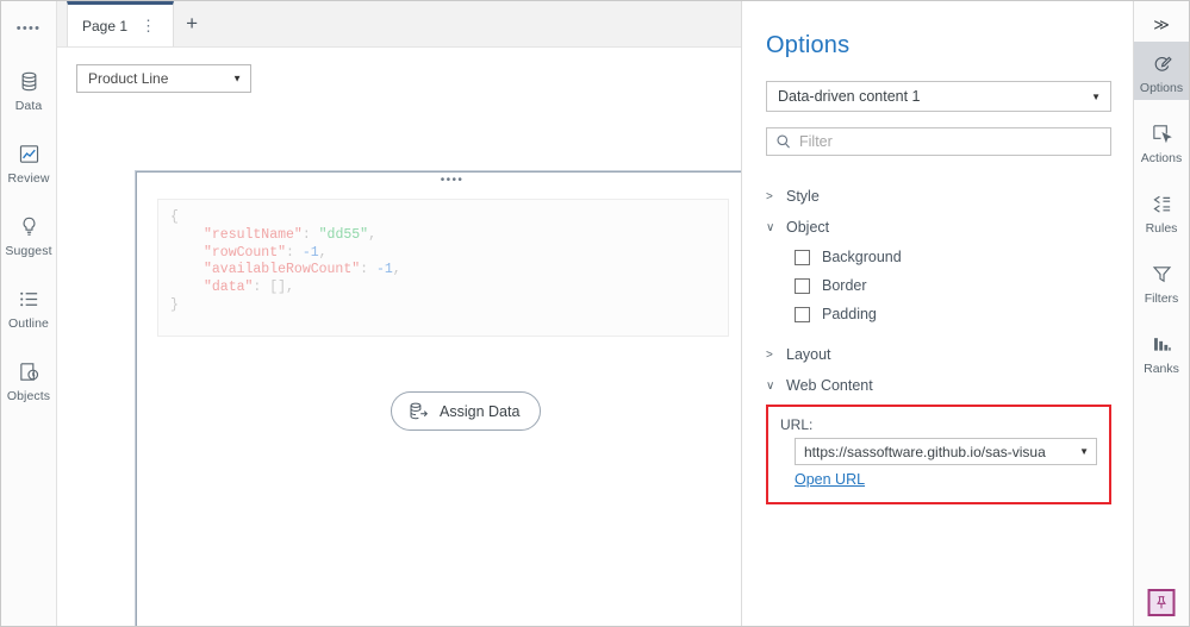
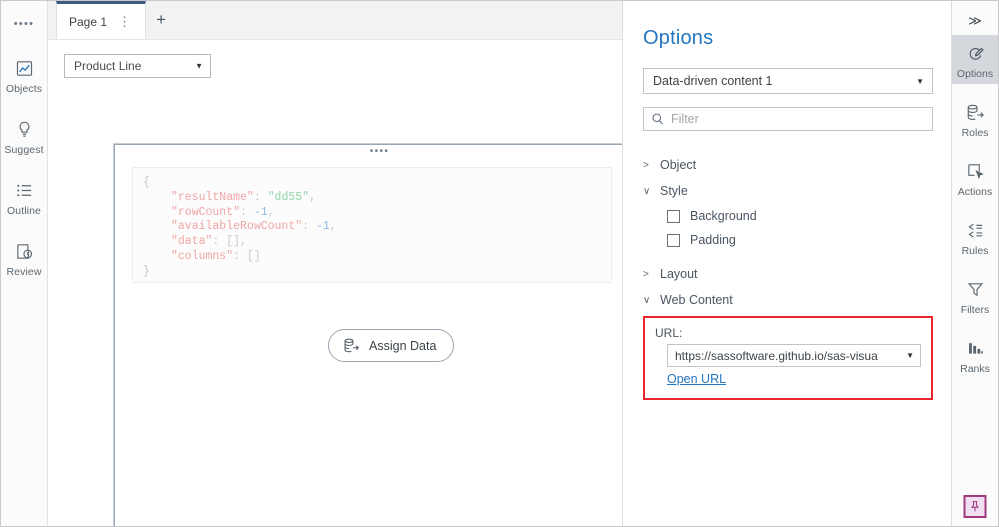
  ••••
- Data
- Review
+ Objects
  Suggest
  Outline
- Objects
+ Review
  Page 1
  ⋮
  +
  Product Line
  ▼
  ••••
  {
  "resultName": "dd55",
  "rowCount": -1,
  "availableRowCount": -1,
  "data": [],
+ "columns": []
  }
  Assign Data
  Options
  Data-driven content 1
  ▼
  Filter
  >
- Style
+ Object
  ∨
- Object
+ Style
  Background
- Border
  Padding
  >
  Layout
  ∨
  Web Content
  URL:
  https://sassoftware.github.io/sas-visua
  ▼
  Open URL
  ≫
  Options
+ Roles
  Actions
  Rules
  Filters
  Ranks
